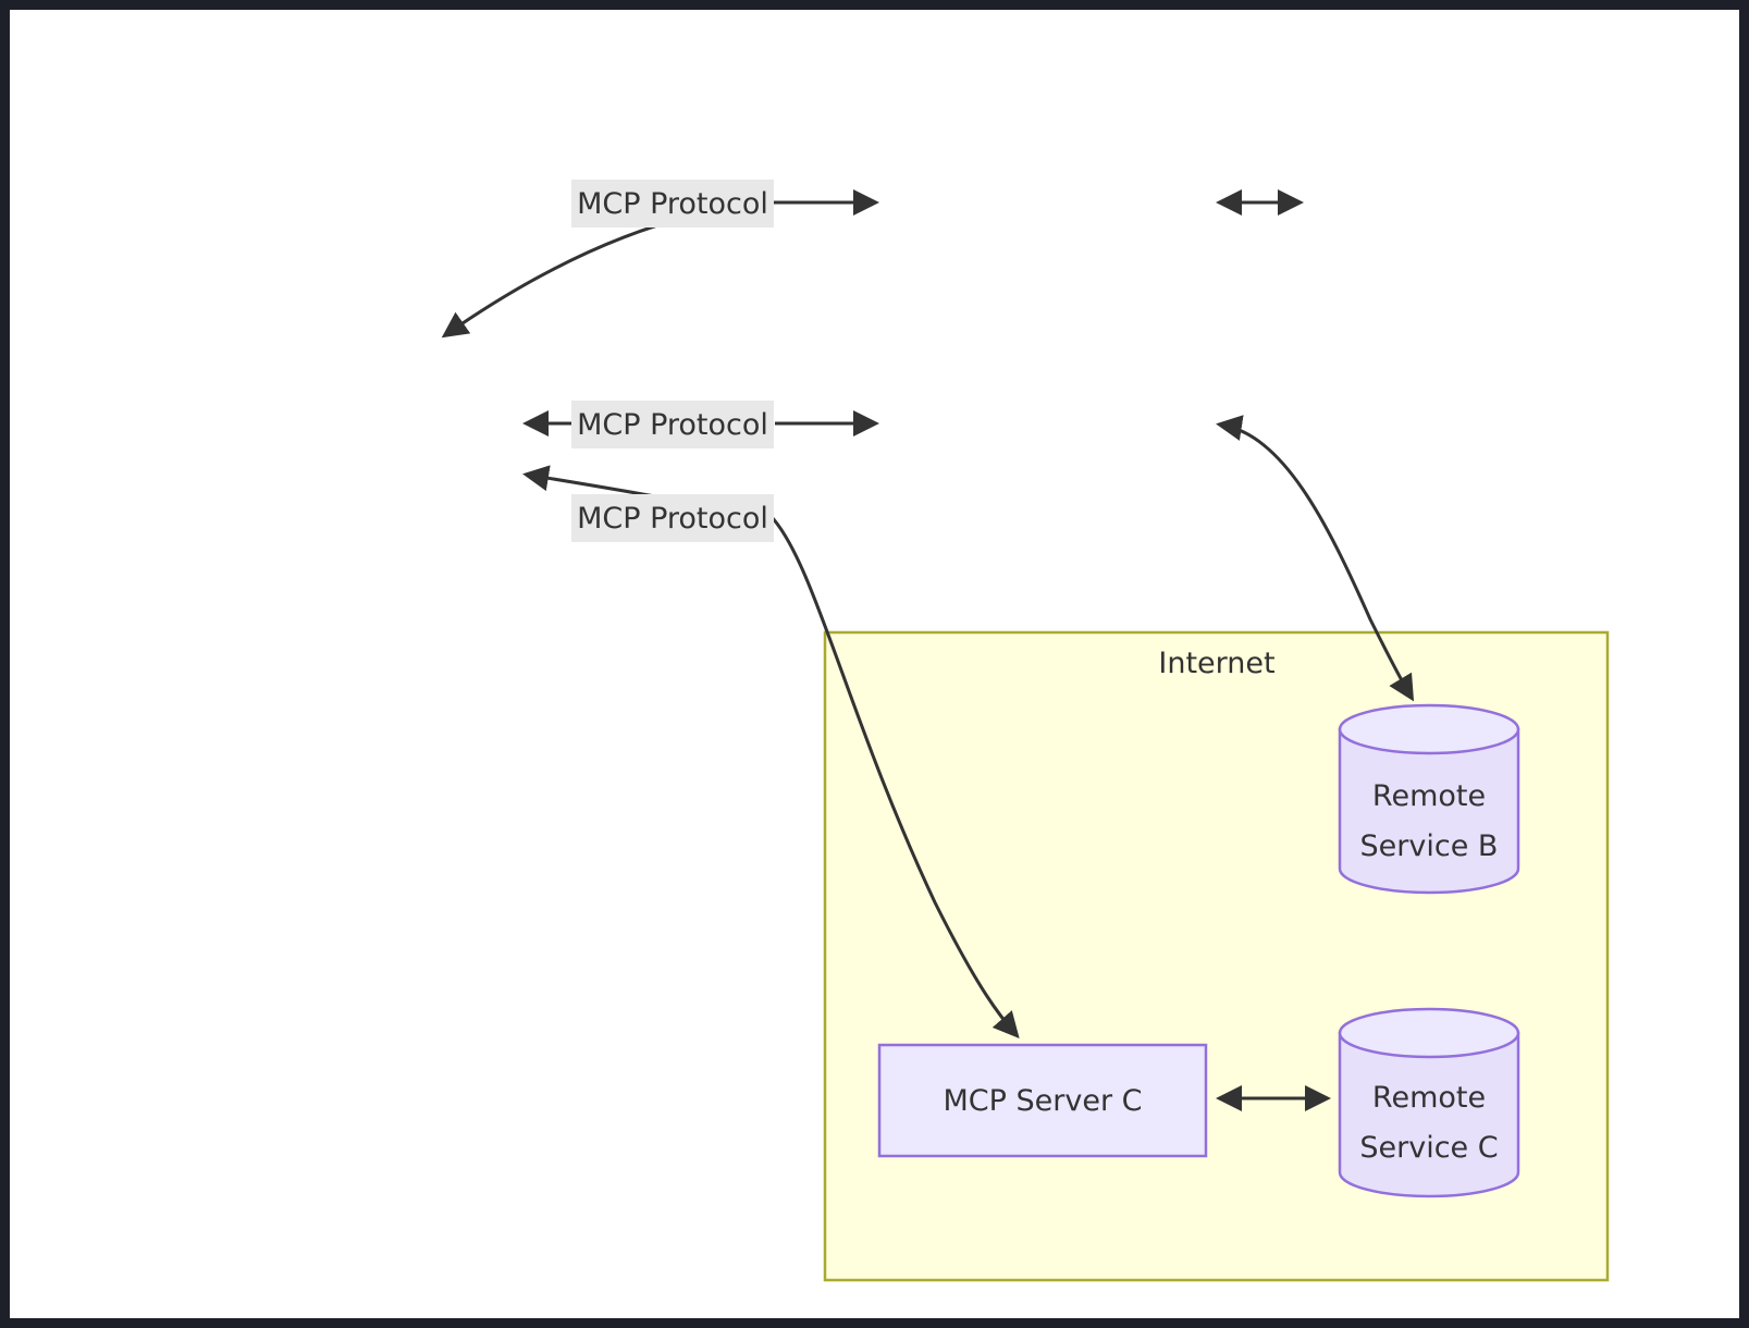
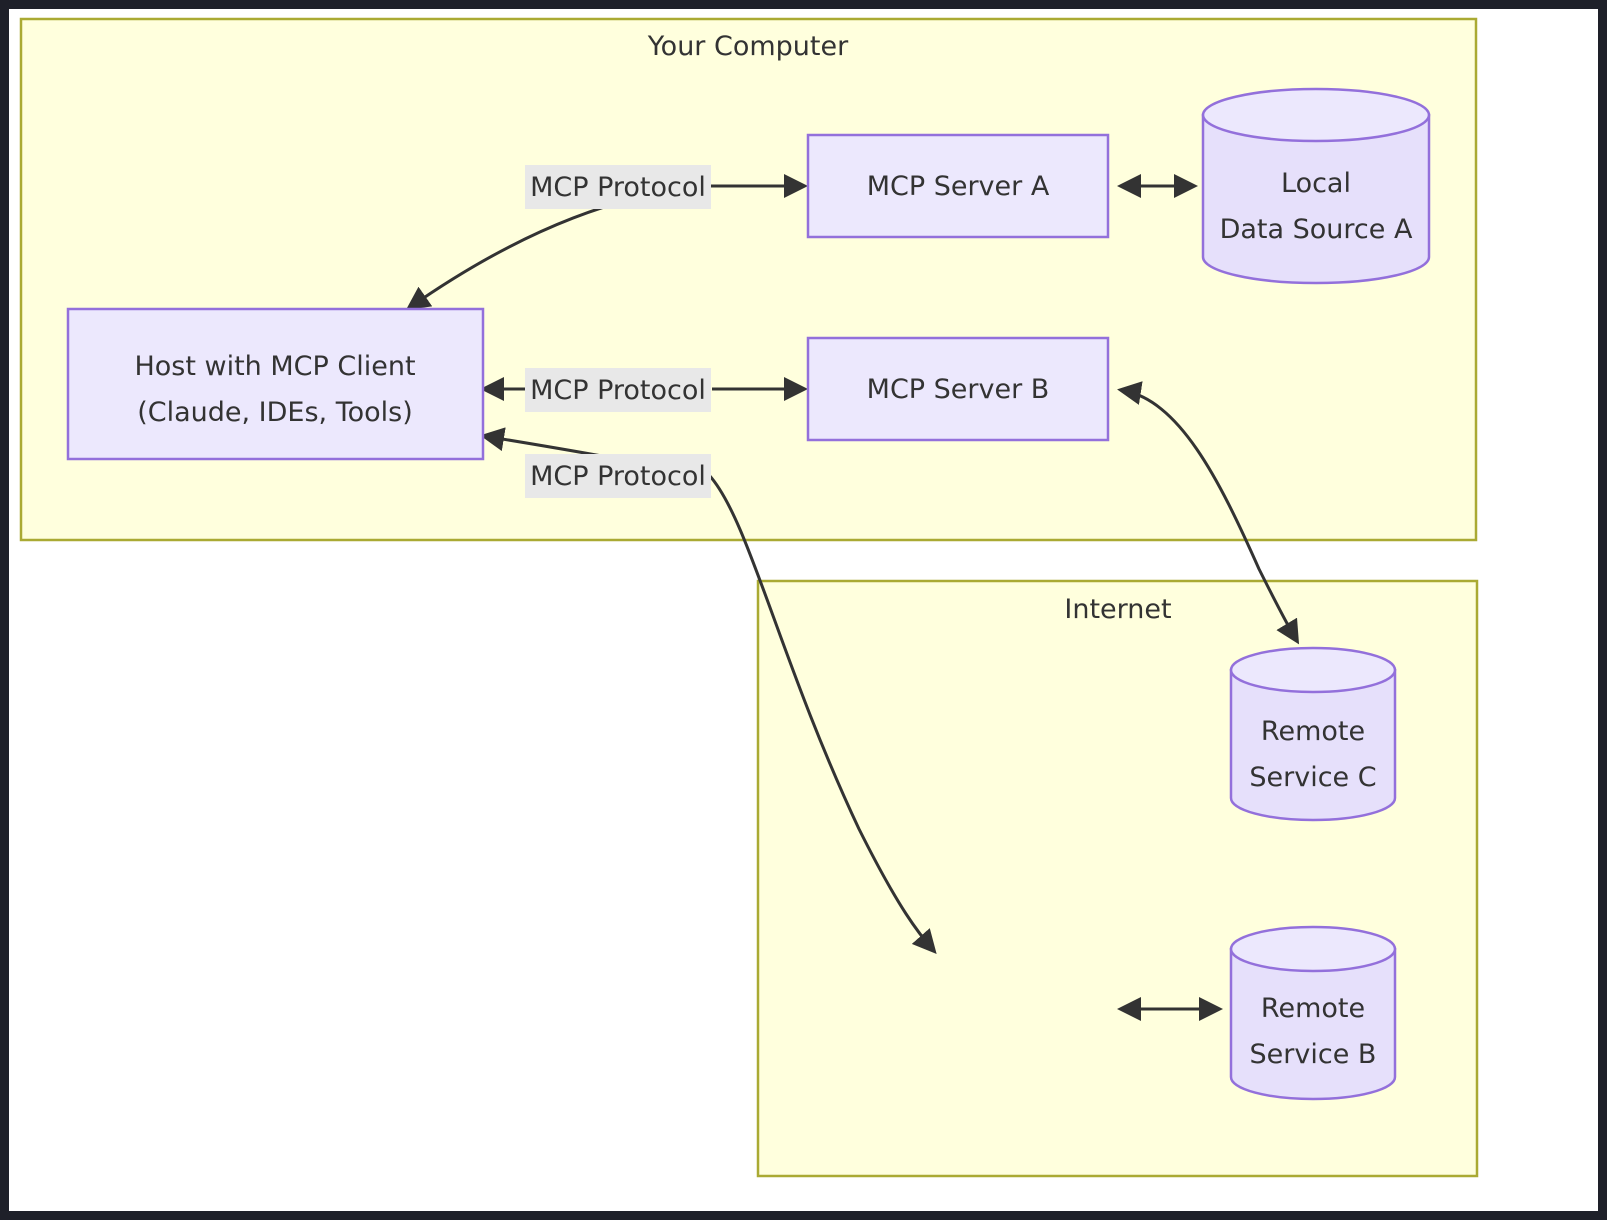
+ Your Computer
  Internet
+ Host with MCP Client
+ (Claude, IDEs, Tools)
+ MCP Server A
+ MCP Server B
+ Local
+ Data Source A
  Remote
- Service B
+ Service C
- MCP Server C
  Remote
- Service C
+ Service B
  MCP Protocol
  MCP Protocol
  MCP Protocol
